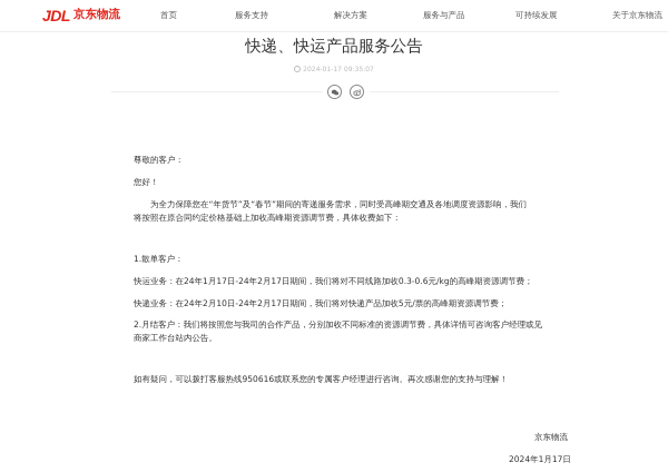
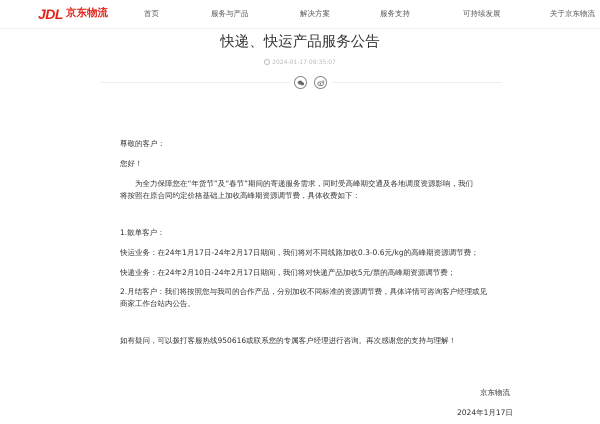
  JDL
  京东物流
  首页
- 服务支持
+ 服务与产品
  解决方案
- 服务与产品
+ 服务支持
  可持续发展
  关于京东物流
  快递、快运产品服务公告
  尊敬的客户：
  您好！
  为全力保障您在“年货节”及“春节”期间的寄递服务需求，同时受高峰期交通及各地调度资源影响，我们
  将按照在原合同约定价格基础上加收高峰期资源调节费，具体收费如下：
  1.散单客户：
  快运业务：在24年1月17日-24年2月17日期间，我们将对不同线路加收0.3-0.6元/kg的高峰期资源调节费；
  快递业务：在24年2月10日-24年2月17日期间，我们将对快递产品加收5元/票的高峰期资源调节费；
  2.月结客户：我们将按照您与我司的合作产品，分别加收不同标准的资源调节费，具体详情可咨询客户经理或见
  商家工作台站内公告。
  如有疑问，可以拨打客服热线950616或联系您的专属客户经理进行咨询。再次感谢您的支持与理解！
  京东物流
  2024年1月17日
